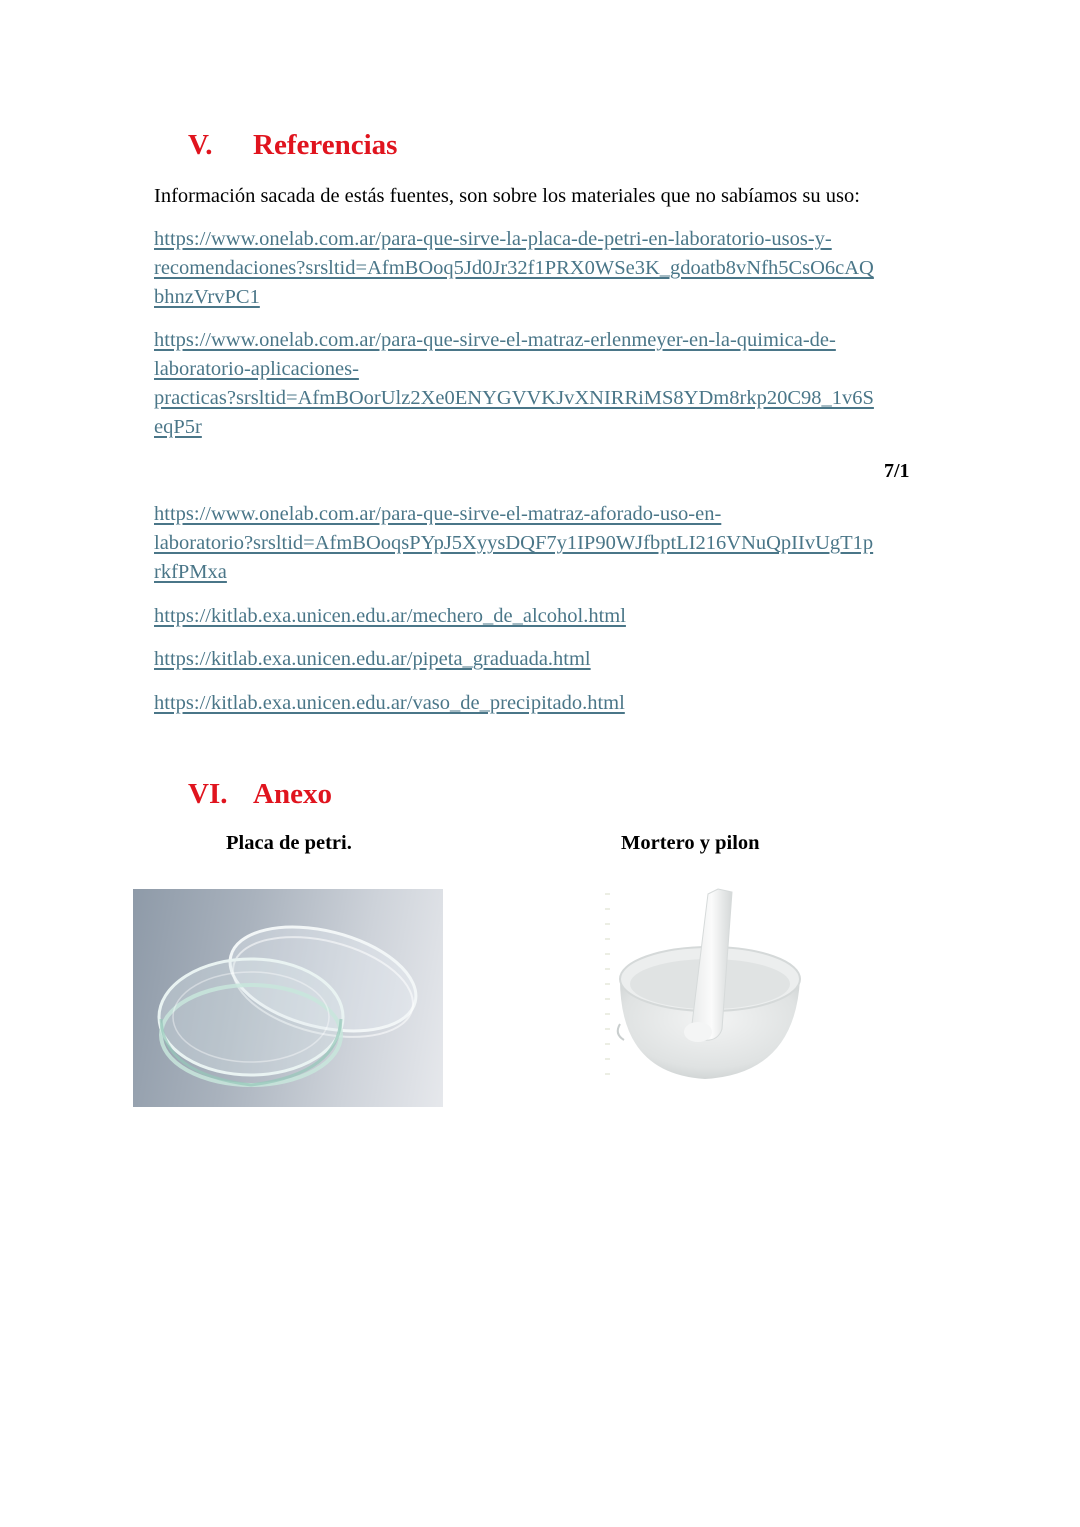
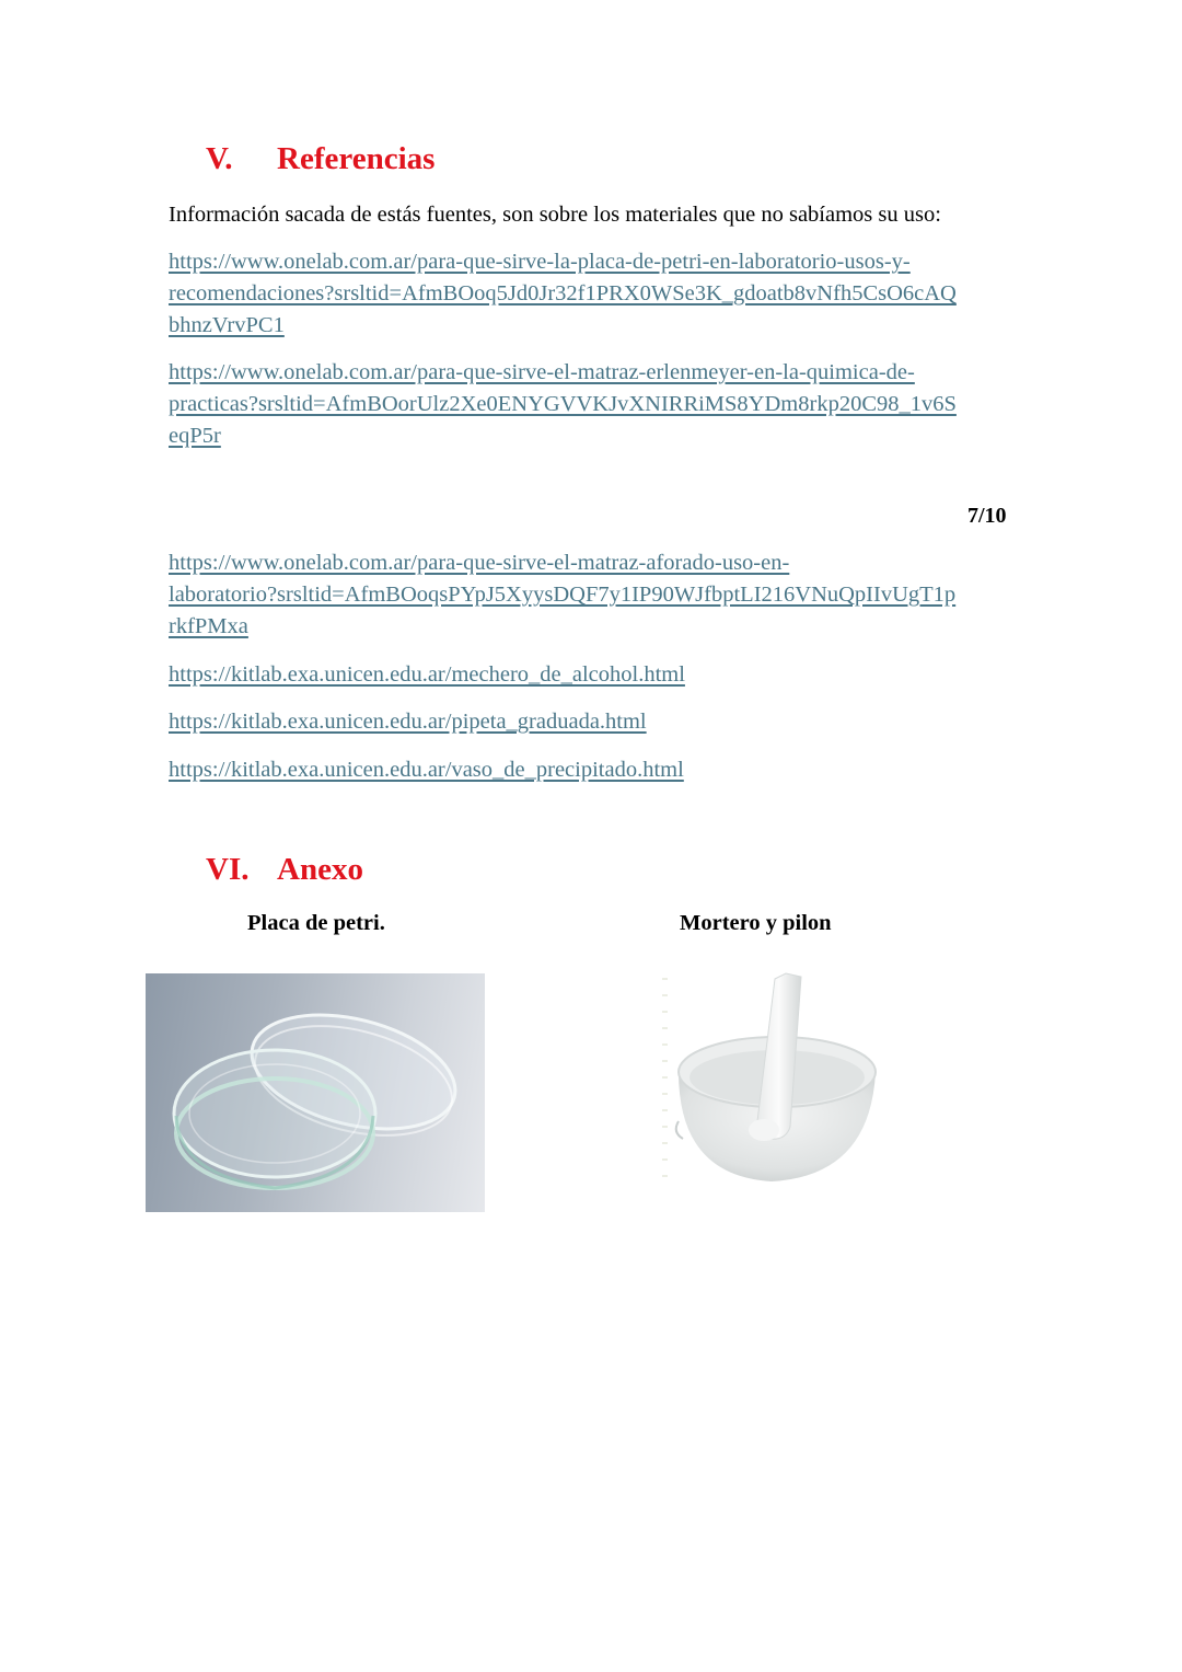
  V.
  Referencias
  Información sacada de estás fuentes, son sobre los materiales que no sabíamos su uso:
  https://www.onelab.com.ar/para-que-sirve-la-placa-de-petri-en-laboratorio-usos-y-
  recomendaciones?srsltid=AfmBOoq5Jd0Jr32f1PRX0WSe3K_gdoatb8vNfh5CsO6cAQ
  bhnzVrvPC1
  https://www.onelab.com.ar/para-que-sirve-el-matraz-erlenmeyer-en-la-quimica-de-
- laboratorio-aplicaciones-
  practicas?srsltid=AfmBOorUlz2Xe0ENYGVVKJvXNIRRiMS8YDm8rkp20C98_1v6S
  eqP5r
- 7/1
+ 7/10
  https://www.onelab.com.ar/para-que-sirve-el-matraz-aforado-uso-en-
  laboratorio?srsltid=AfmBOoqsPYpJ5XyysDQF7y1IP90WJfbptLI216VNuQpIIvUgT1p
  rkfPMxa
  https://kitlab.exa.unicen.edu.ar/mechero_de_alcohol.html
  https://kitlab.exa.unicen.edu.ar/pipeta_graduada.html
  https://kitlab.exa.unicen.edu.ar/vaso_de_precipitado.html
  VI.
  Anexo
  Placa de petri.
  Mortero y pilon
